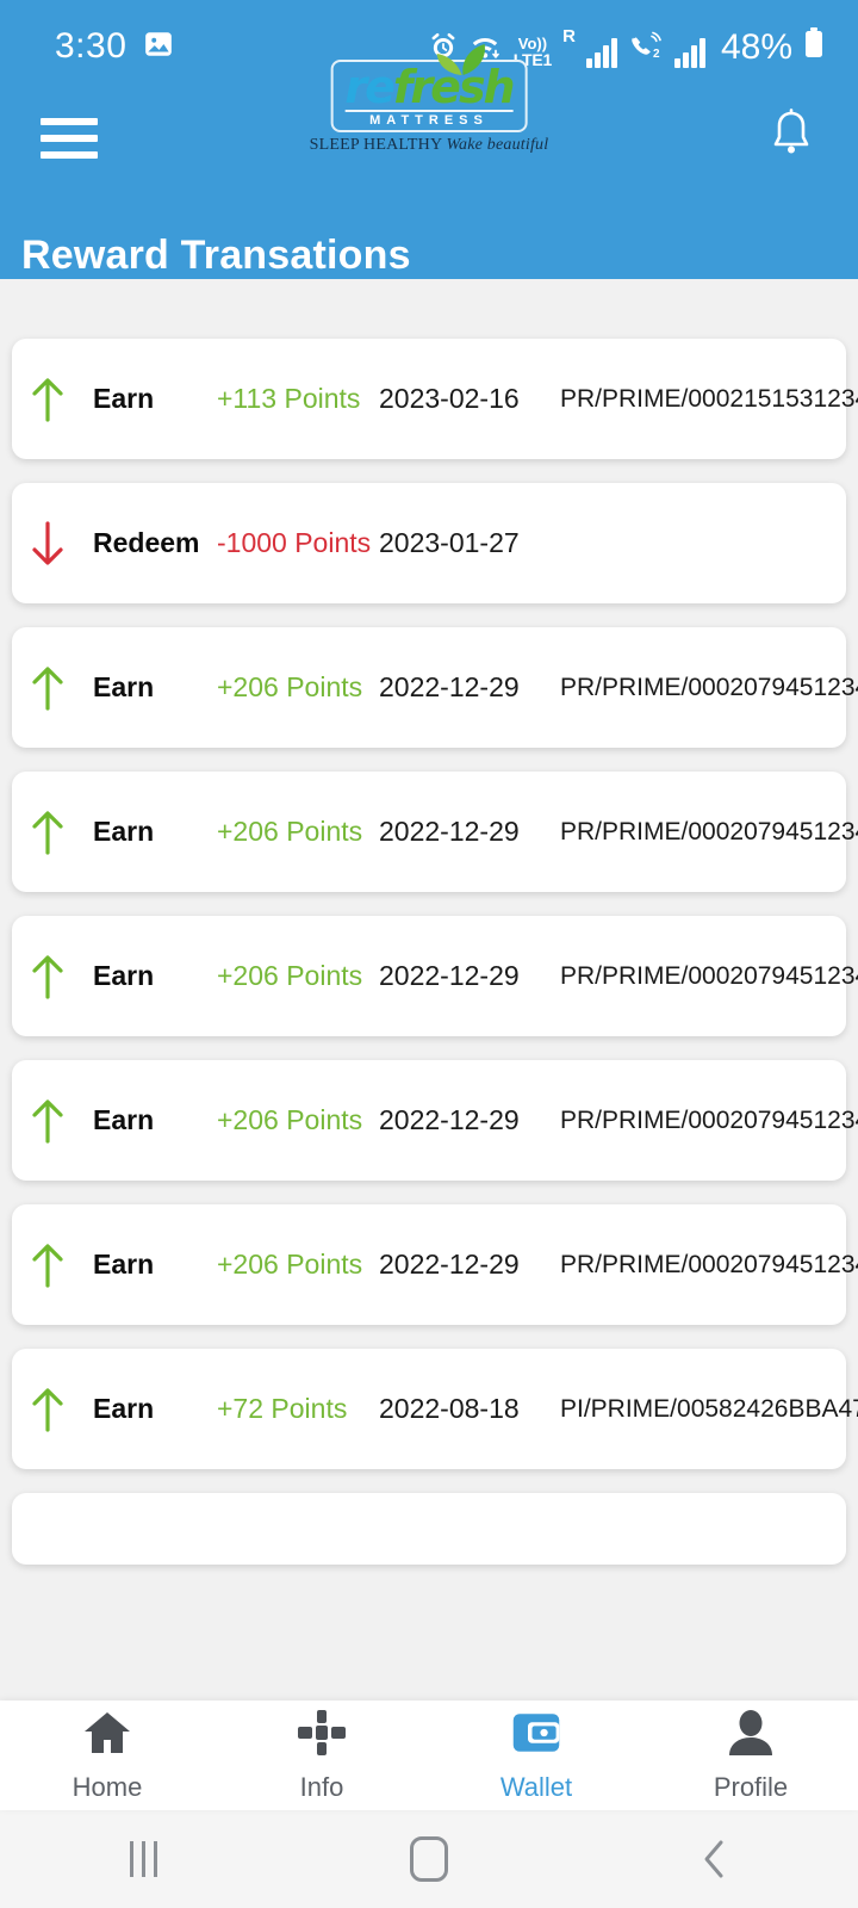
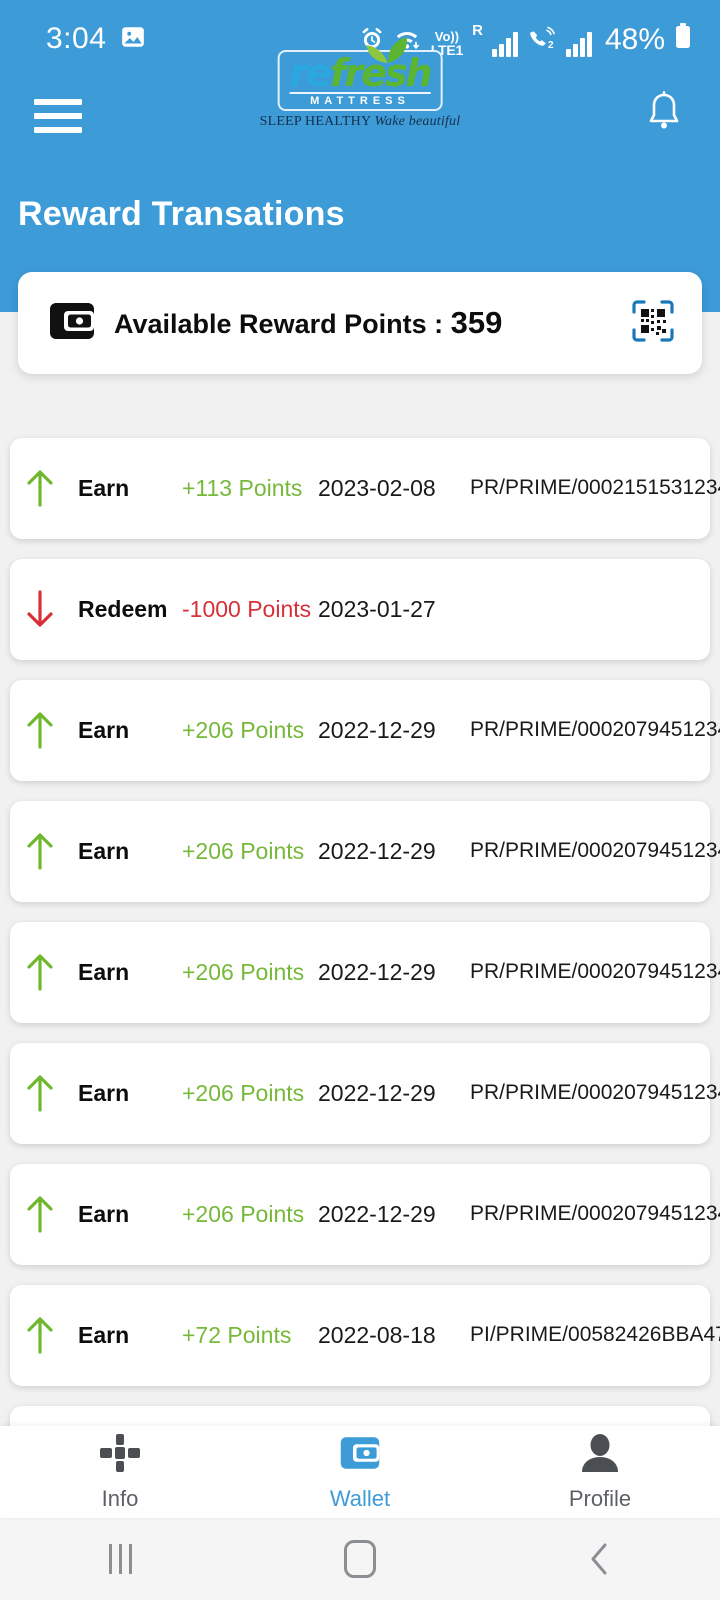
- 3:30
+ 3:04
  Vo))
  TE1
  R
  2
  48%
  refresh
  MATTRESS
  SLEEP HEALTHY Wake beautiful
  Reward Transations
+ Available Reward Points : 359
  Earn
  +113 Points
- 2023-02-16
+ 2023-02-08
  PR/PRIME/000215153123
  Redeem
  -1000 Points
  2023-01-27
  Earn
  +206 Points
  2022-12-29
  PR/PRIME/000207945123
  Earn
  +206 Points
  2022-12-29
  PR/PRIME/000207945123
  Earn
  +206 Points
  2022-12-29
  PR/PRIME/000207945123
  Earn
  +206 Points
  2022-12-29
  PR/PRIME/000207945123
  Earn
  +206 Points
  2022-12-29
  PR/PRIME/000207945123
  Earn
  +72 Points
  2022-08-18
  PI/PRIME/00582426BBA4
- Home
  Info
  Wallet
  Profile
